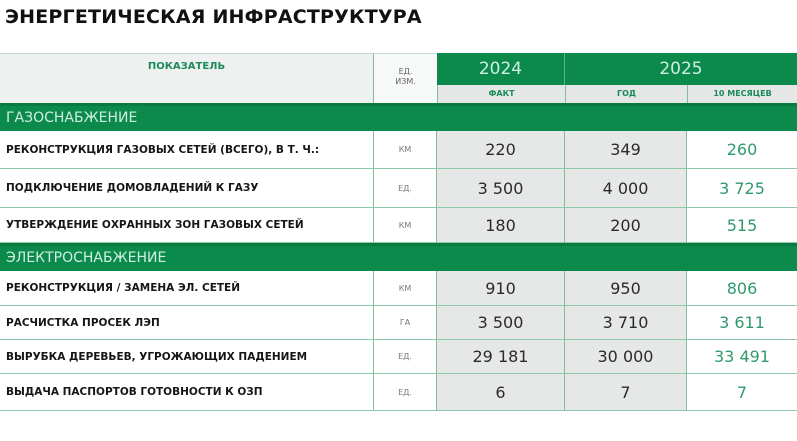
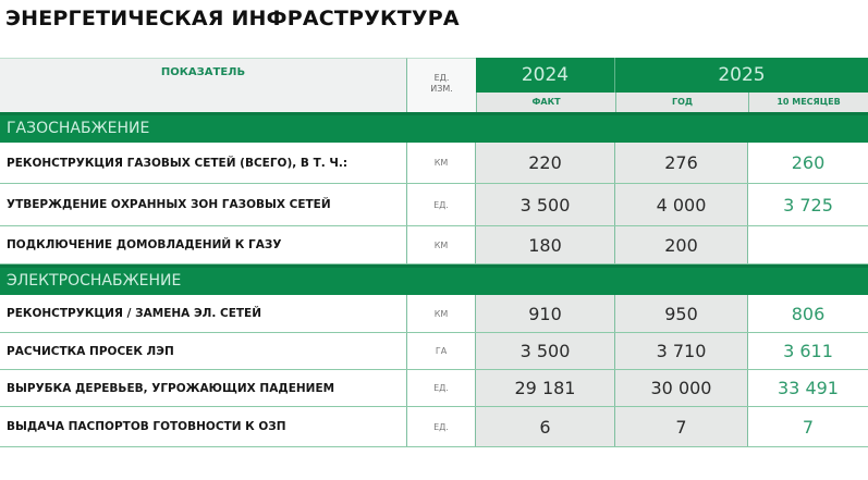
  ЭНЕРГЕТИЧЕСКАЯ ИНФРАСТРУКТУРА
  ПОКАЗАТЕЛЬ
  ЕД.
  ИЗМ.
  2024
  2025
  ФАКТ
  ГОД
  10 МЕСЯЦЕВ
  ГАЗОСНАБЖЕНИЕ
  РЕКОНСТРУКЦИЯ ГАЗОВЫХ СЕТЕЙ (ВСЕГО), В Т. Ч.:
  КМ
  220
- 349
+ 276
  260
- ПОДКЛЮЧЕНИЕ ДОМОВЛАДЕНИЙ К ГАЗУ
+ УТВЕРЖДЕНИЕ ОХРАННЫХ ЗОН ГАЗОВЫХ СЕТЕЙ
  ЕД.
  3 500
  4 000
  3 725
- УТВЕРЖДЕНИЕ ОХРАННЫХ ЗОН ГАЗОВЫХ СЕТЕЙ
+ ПОДКЛЮЧЕНИЕ ДОМОВЛАДЕНИЙ К ГАЗУ
  КМ
  180
  200
- 515
  ЭЛЕКТРОСНАБЖЕНИЕ
  РЕКОНСТРУКЦИЯ / ЗАМЕНА ЭЛ. СЕТЕЙ
  КМ
  910
  950
  806
  РАСЧИСТКА ПРОСЕК ЛЭП
  ГА
  3 500
  3 710
  3 611
  ВЫРУБКА ДЕРЕВЬЕВ, УГРОЖАЮЩИХ ПАДЕНИЕМ
  ЕД.
  29 181
  30 000
  33 491
  ВЫДАЧА ПАСПОРТОВ ГОТОВНОСТИ К ОЗП
  ЕД.
  6
  7
  7
